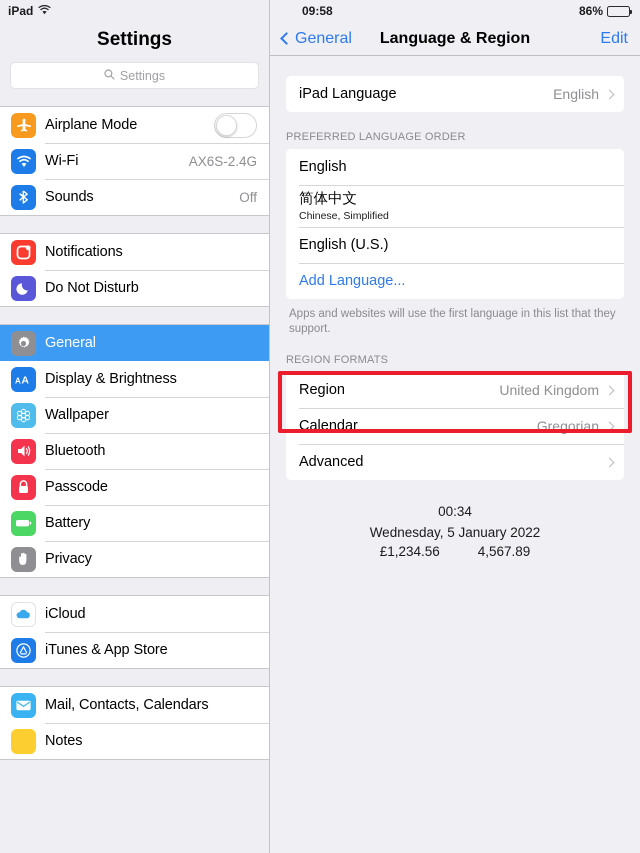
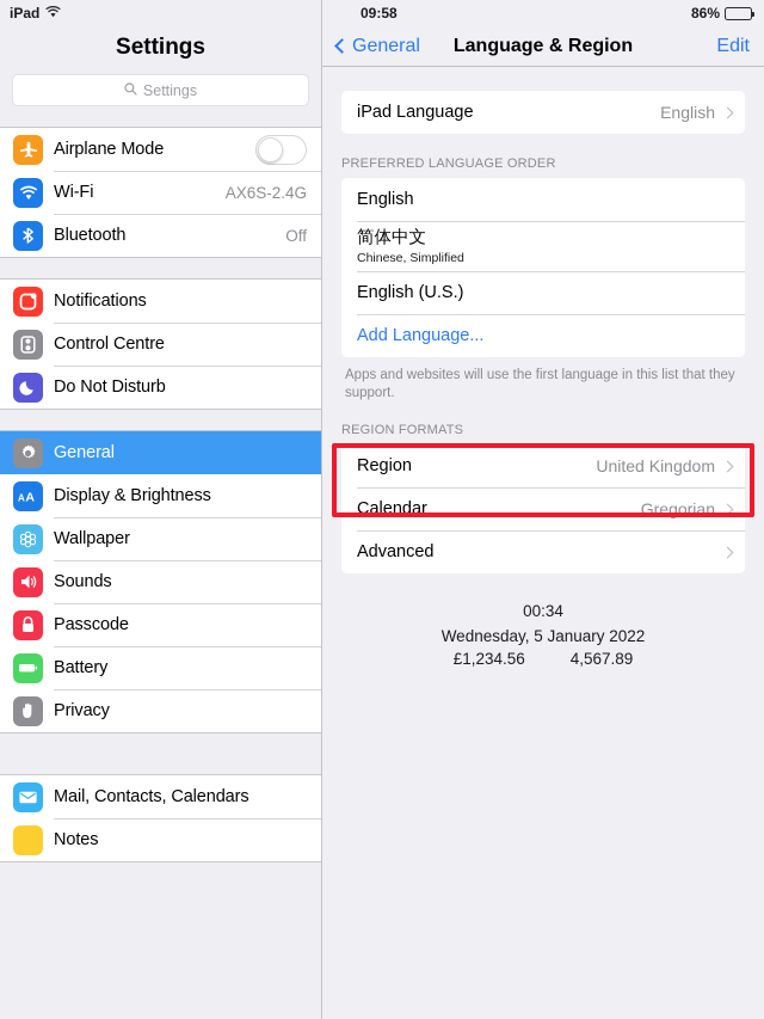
  iPad
  Settings
  Settings
  Airplane Mode
  Wi-Fi
  AX6S-2.4G
- Sounds
+ Bluetooth
  Off
  Notifications
+ Control Centre
  Do Not Disturb
  General
  A
  A
  Display & Brightness
  Wallpaper
- Bluetooth
+ Sounds
  Passcode
  Battery
  Privacy
- iCloud
- iTunes & App Store
  Mail, Contacts, Calendars
  Notes
  09:58
  86%
  General
  Language & Region
  Edit
  iPad Language
  English
  PREFERRED LANGUAGE ORDER
  English
  简体中文
  Chinese, Simplified
  English (U.S.)
  Add Language...
  Apps and websites will use the first language in this list that they support.
  REGION FORMATS
  Region
  United Kingdom
  Calendar
  Gregorian
  Advanced
  00:34
  Wednesday, 5 January 2022
  £1,234.56
  4,567.89
